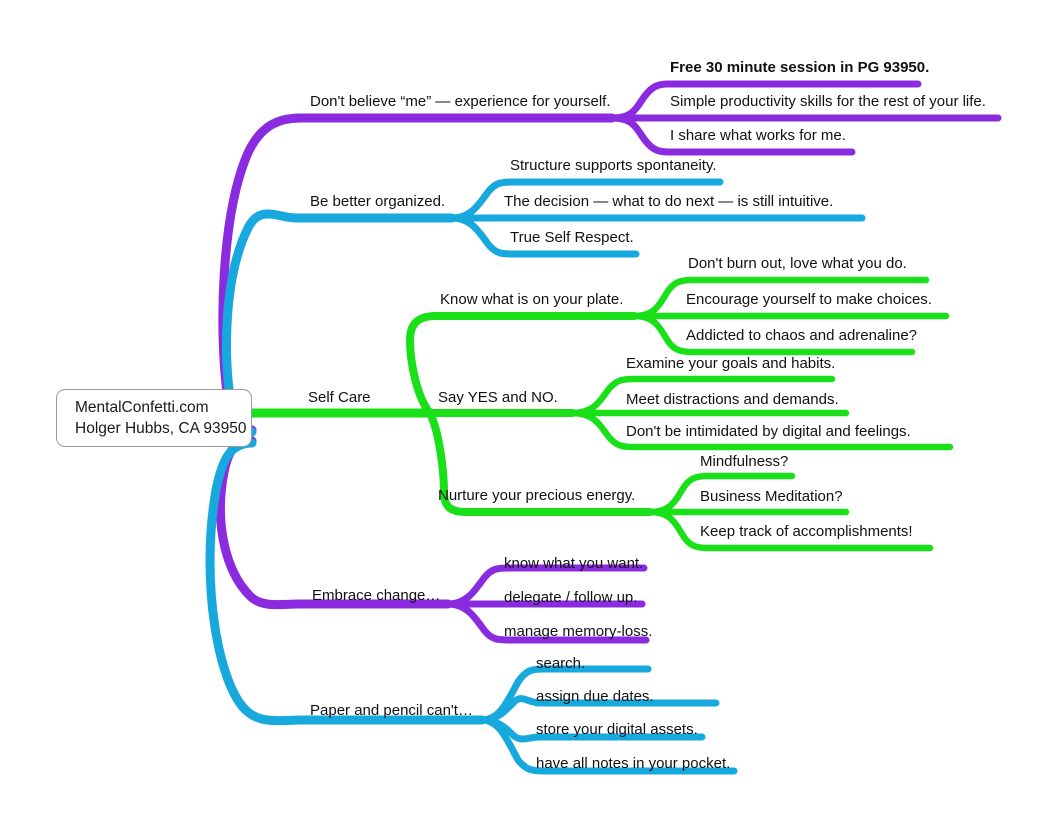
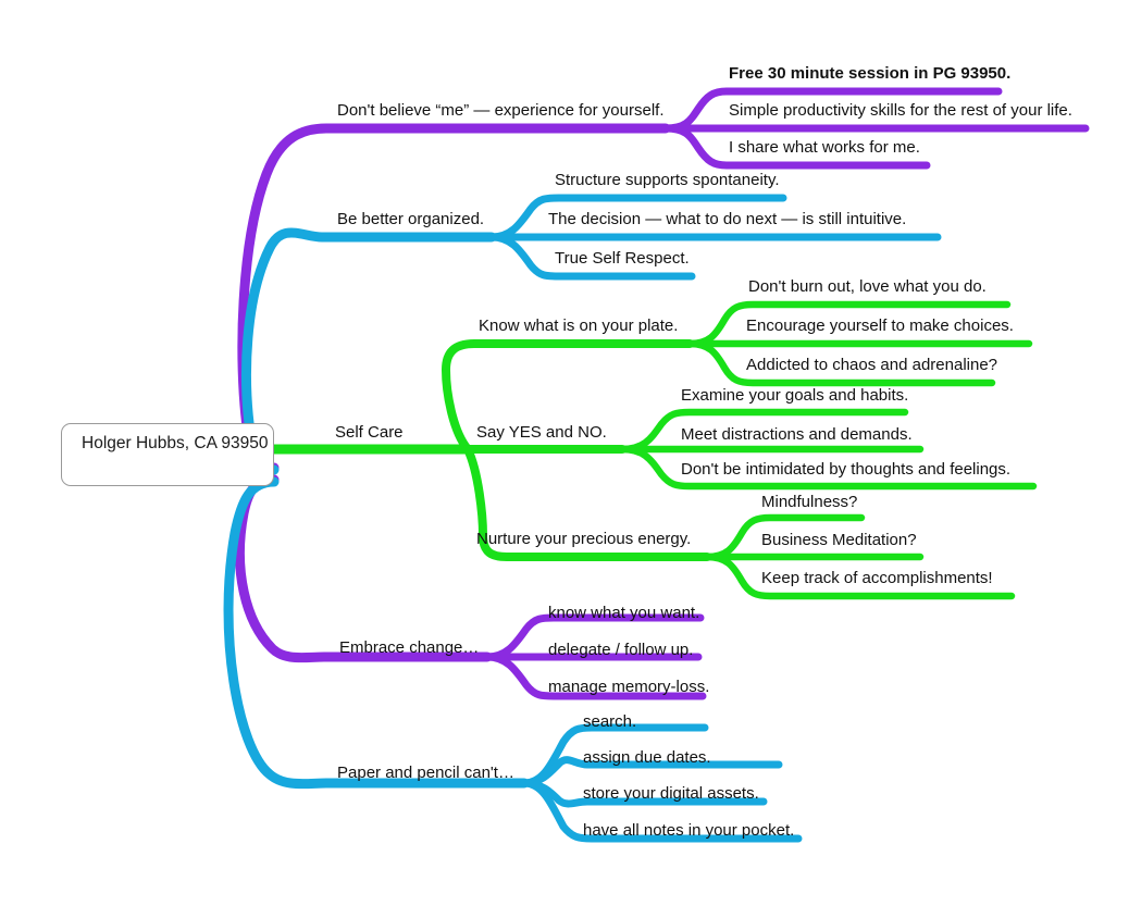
- MentalConfetti.com
  Holger Hubbs, CA 93950
  Don't believe “me” — experience for yourself.
  Free 30 minute session in PG 93950.
  Simple productivity skills for the rest of your life.
  I share what works for me.
  Be better organized.
  Structure supports spontaneity.
  The decision — what to do next — is still intuitive.
  True Self Respect.
  Self Care
  Know what is on your plate.
  Don't burn out, love what you do.
  Encourage yourself to make choices.
  Addicted to chaos and adrenaline?
  Say YES and NO.
  Examine your goals and habits.
  Meet distractions and demands.
- Don't be intimidated by digital and feelings.
+ Don't be intimidated by thoughts and feelings.
  Nurture your precious energy.
  Mindfulness?
  Business Meditation?
  Keep track of accomplishments!
  Embrace change…
  know what you want.
  delegate / follow up.
  manage memory-loss.
  Paper and pencil can't…
  search.
  assign due dates.
  store your digital assets.
  have all notes in your pocket.
